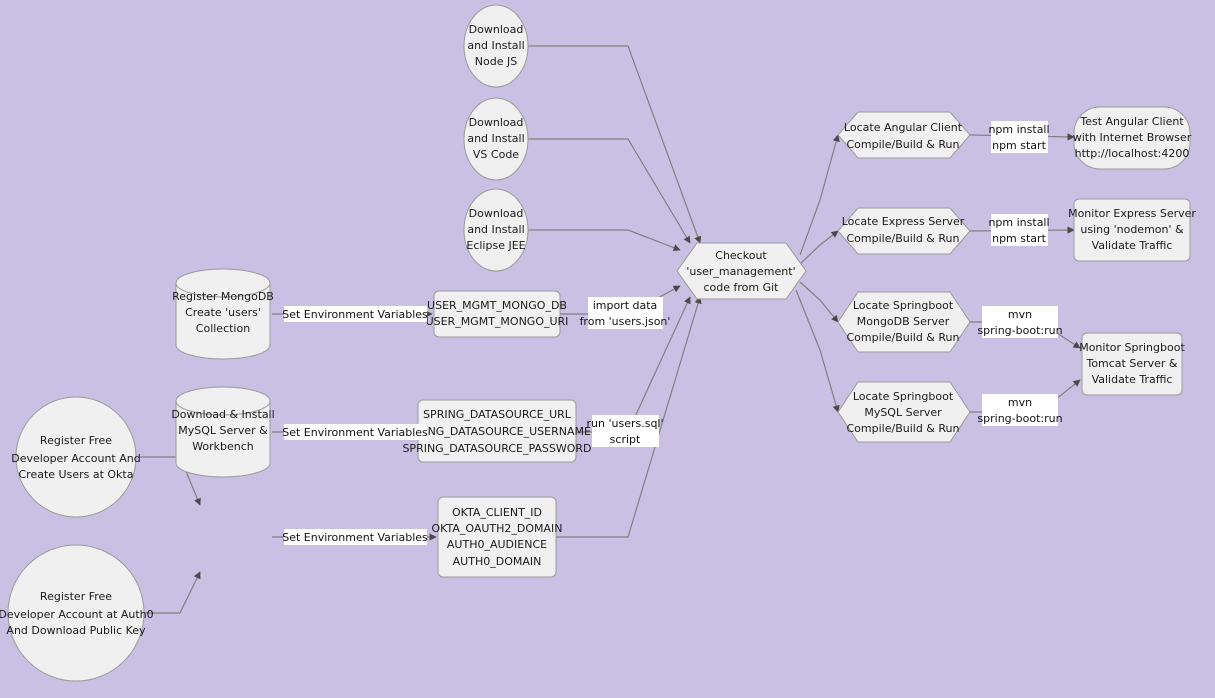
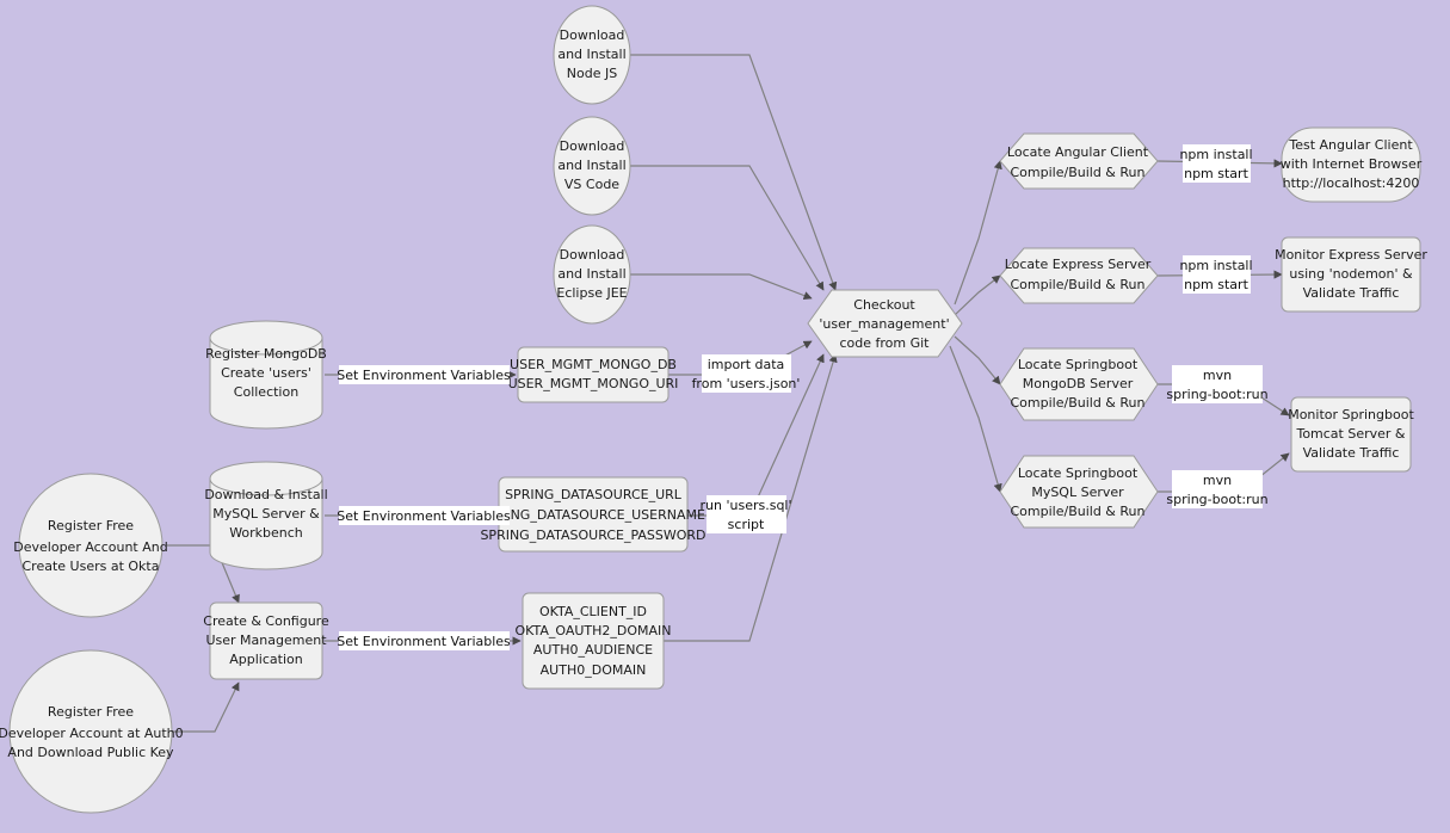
  Download
  and Install
  Node JS
  Download
  and Install
  VS Code
  Download
  and Install
  Eclipse JEE
  Register MongoDB
  Create 'users'
  Collection
  Download & Install
  MySQL Server &
  Workbench
  Register Free
  Developer Account And
  Create Users at Okta
  Register Free
  Developer Account at Auth0
  And Download Public Key
+ Create & Configure
+ User Management
+ Application
  USER_MGMT_MONGO_DB
  USER_MGMT_MONGO_URI
  SPRING_DATASOURCE_URL
  NG_DATASOURCE_USERNAME
  SPRING_DATASOURCE_PASSWORD
  OKTA_CLIENT_ID
  OKTA_OAUTH2_DOMAIN
  AUTH0_AUDIENCE
  AUTH0_DOMAIN
  Checkout
  'user_management'
  code from Git
  Locate Angular Client
  Compile/Build & Run
  Locate Express Server
  Compile/Build & Run
  Locate Springboot
  MongoDB Server
  Compile/Build & Run
  Locate Springboot
  MySQL Server
  Compile/Build & Run
  Test Angular Client
  with Internet Browser
  http://localhost:4200
  Monitor Express Server
  using 'nodemon' &
  Validate Traffic
  Monitor Springboot
  Tomcat Server &
  Validate Traffic
  Set Environment Variables
  Set Environment Variables
  Set Environment Variables
  import data
  from 'users.json'
  run 'users.sql'
  script
  npm install
  npm start
  npm install
  npm start
  mvn
  spring-boot:run
  mvn
  spring-boot:run
